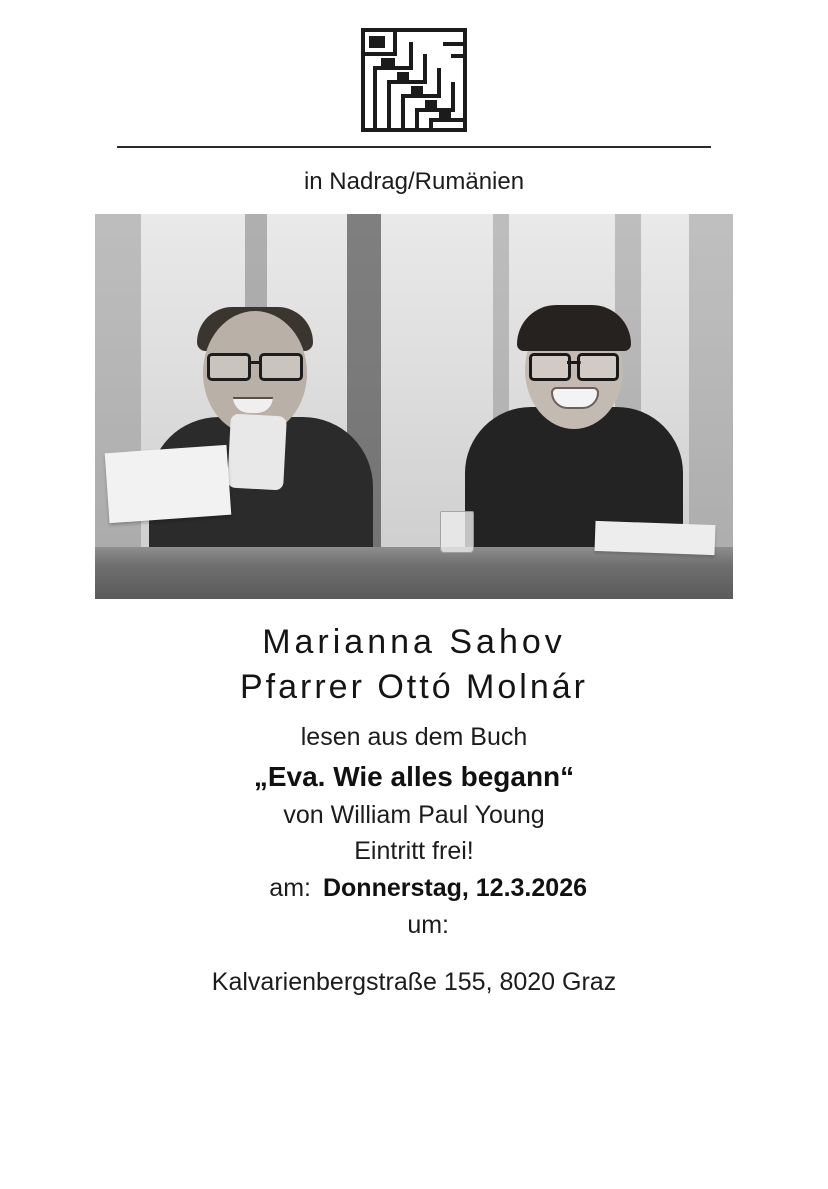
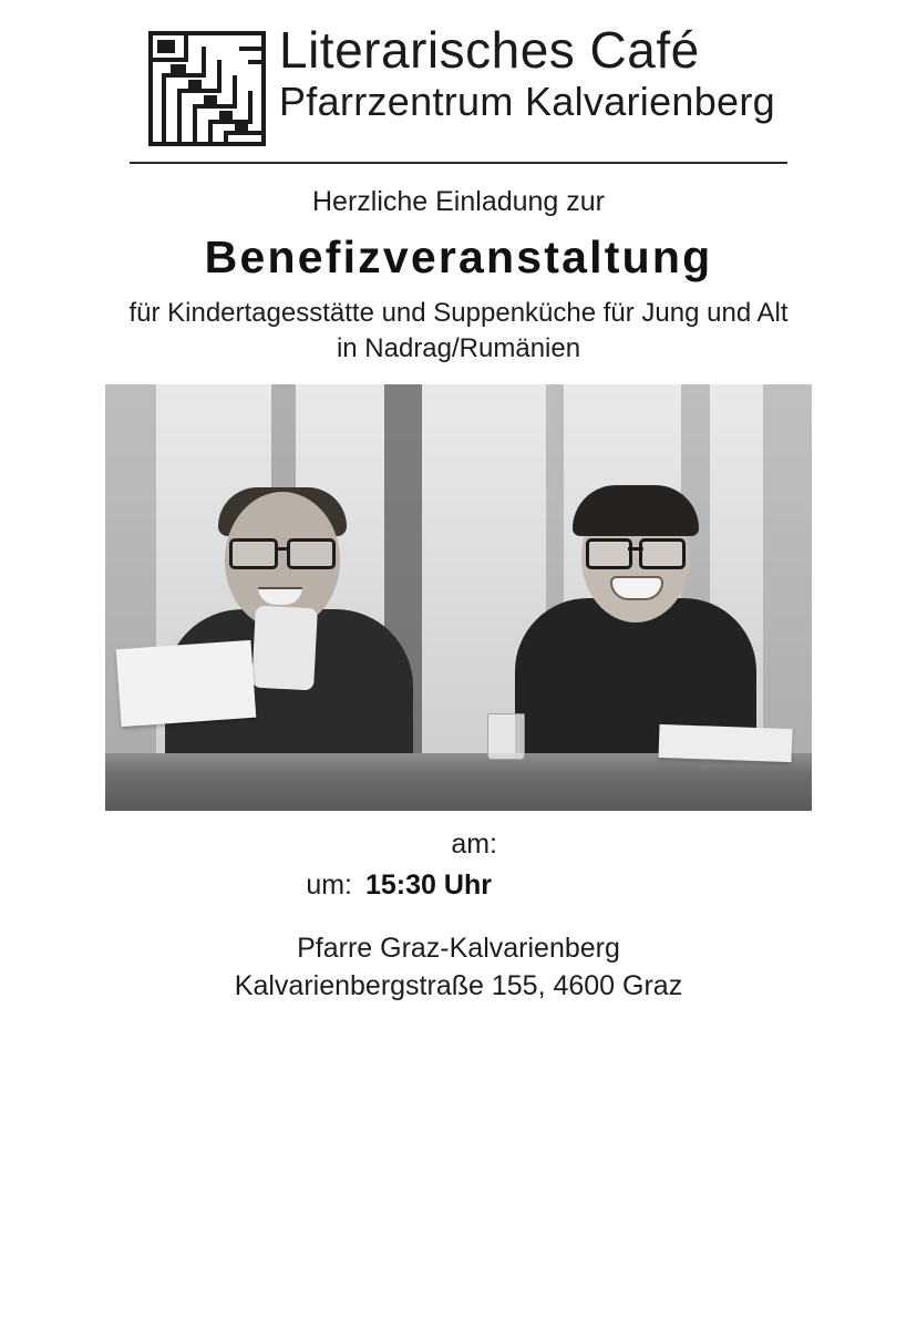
+ Literarisches Café
+ Pfarrzentrum Kalvarienberg
+ Herzliche Einladung zur
+ Benefizveranstaltung
+ für Kindertagesstätte und Suppenküche für Jung und Alt
  in Nadrag/Rumänien
- Marianna Sahov
- Pfarrer Ottó Molnár
- lesen aus dem Buch
- „Eva. Wie alles begann“
- von William Paul Young
- Eintritt frei!
  am:
- Donnerstag, 12.3.2026
  um:
+ 15:30 Uhr
+ Pfarre Graz-Kalvarienberg
- Kalvarienbergstraße 155, 8020 Graz
+ Kalvarienbergstraße 155, 4600 Graz
